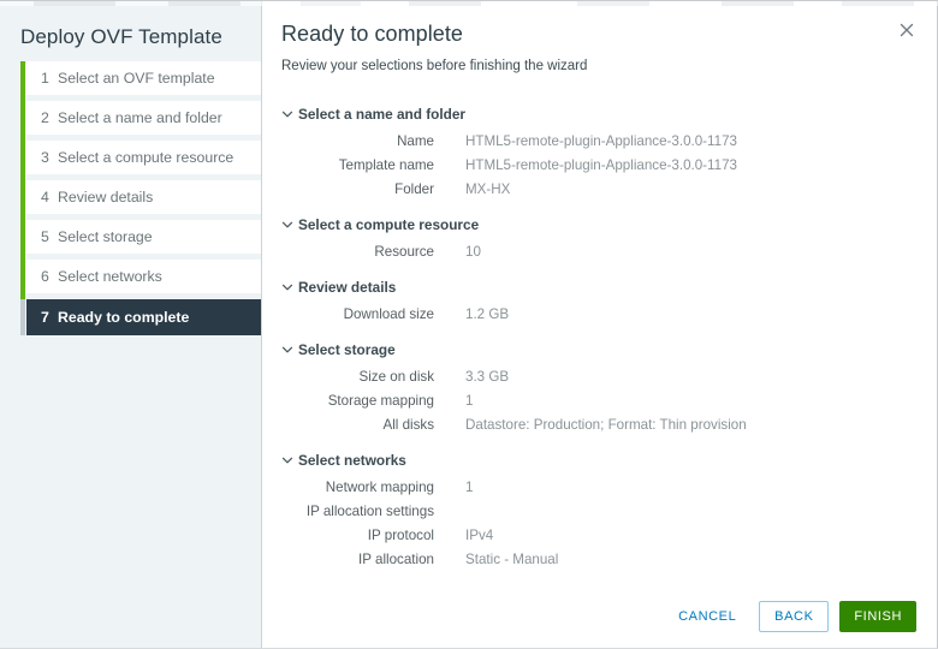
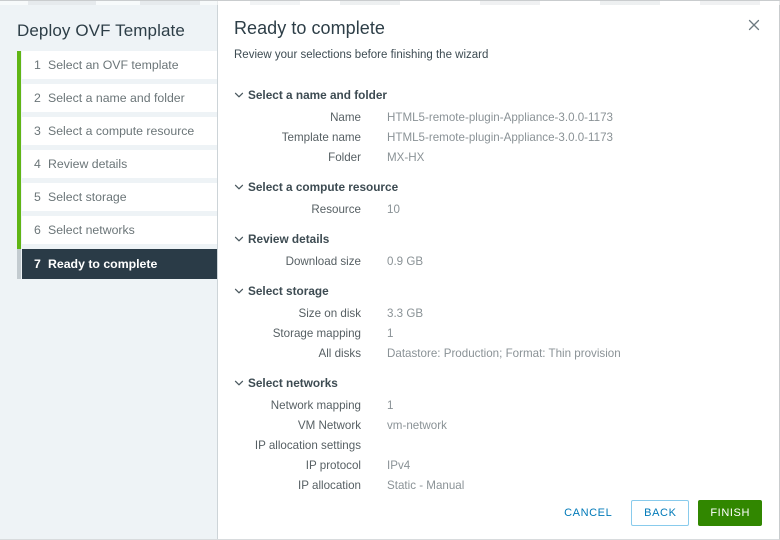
  Deploy OVF Template
  1
  Select an OVF template
  2
  Select a name and folder
  3
  Select a compute resource
  4
  Review details
  5
  Select storage
  6
  Select networks
  7
  Ready to complete
  Ready to complete
  Review your selections before finishing the wizard
  Select a name and folder
  Name
  HTML5-remote-plugin-Appliance-3.0.0-1173
  Template name
  HTML5-remote-plugin-Appliance-3.0.0-1173
  Folder
  MX-HX
  Select a compute resource
  Resource
  10
  Review details
  Download size
- 1.2 GB
+ 0.9 GB
  Select storage
  Size on disk
  3.3 GB
  Storage mapping
  1
  All disks
  Datastore: Production; Format: Thin provision
  Select networks
  Network mapping
  1
+ VM Network
+ vm-network
  IP allocation settings
  IP protocol
  IPv4
  IP allocation
  Static - Manual
  CANCEL
  BACK
  FINISH
